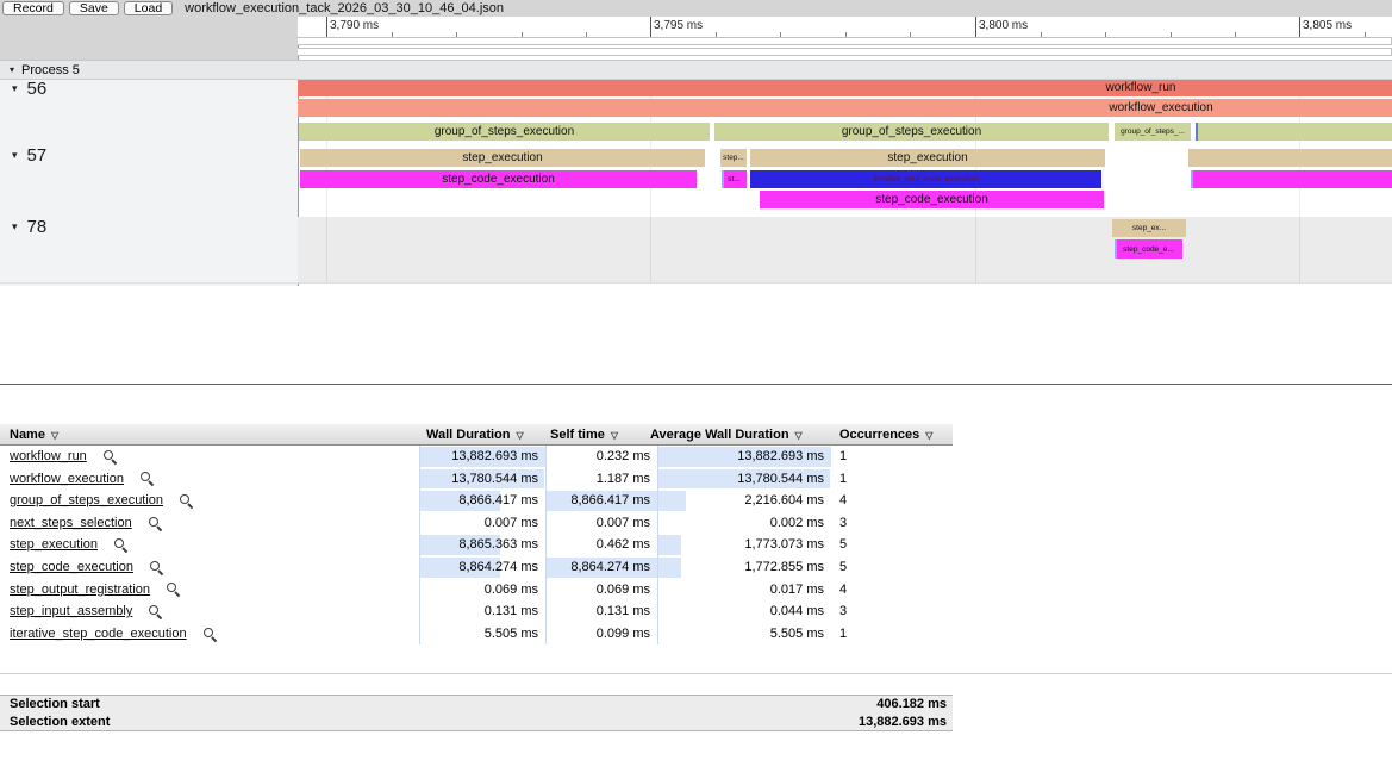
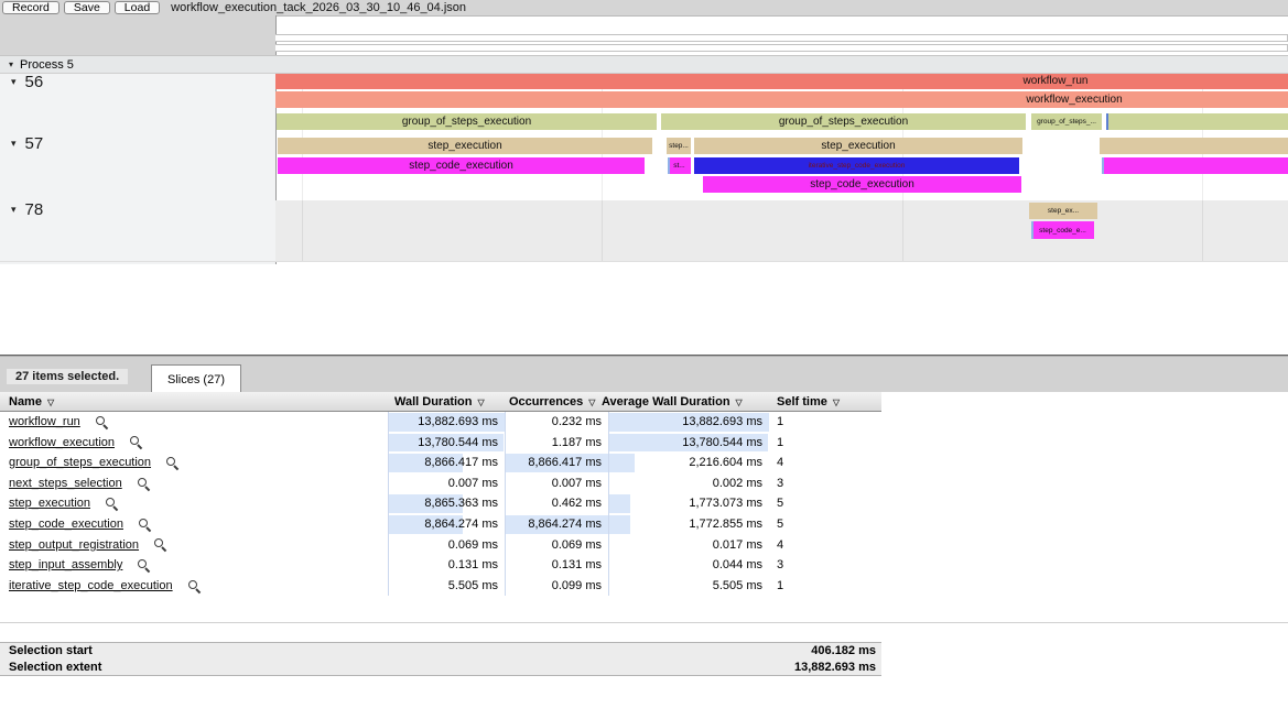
  Record
  Save
  Load
  workflow_execution_tack_2026_03_30_10_46_04.json
  ▾
  56
  ▾
  57
  ▾
  78
- 3,790 ms
- 3,795 ms
- 3,800 ms
- 3,805 ms
  ▾
  Process 5
  workflow_run
  workflow_execution
  group_of_steps_execution
  group_of_steps_execution
  step_execution
  step_execution
  step_code_execution
  step_code_execution
+ 27 items selected.
+ Slices (27)
  Name ▽
  Wall Duration ▽
- Self time ▽
+ Occurrences ▽
  Average Wall Duration ▽
- Occurrences ▽
+ Self time ▽
  workflow_run
  13,882.693 ms
  0.232 ms
  13,882.693 ms
  1
  workflow_execution
  13,780.544 ms
  1.187 ms
  13,780.544 ms
  1
  group_of_steps_execution
  8,866.417 ms
  8,866.417 ms
  2,216.604 ms
  4
  next_steps_selection
  0.007 ms
  0.007 ms
  0.002 ms
  3
  step_execution
  8,865.363 ms
  0.462 ms
  1,773.073 ms
  5
  step_code_execution
  8,864.274 ms
  8,864.274 ms
  1,772.855 ms
  5
  step_output_registration
  0.069 ms
  0.069 ms
  0.017 ms
  4
  step_input_assembly
  0.131 ms
  0.131 ms
  0.044 ms
  3
  iterative_step_code_execution
  5.505 ms
  0.099 ms
  5.505 ms
  1
  Selection start
  406.182 ms
  Selection extent
  13,882.693 ms
